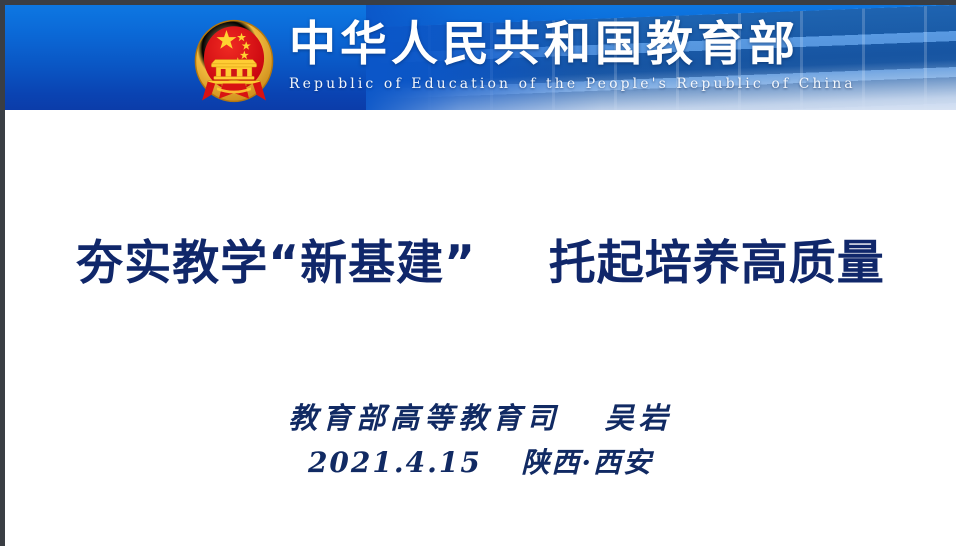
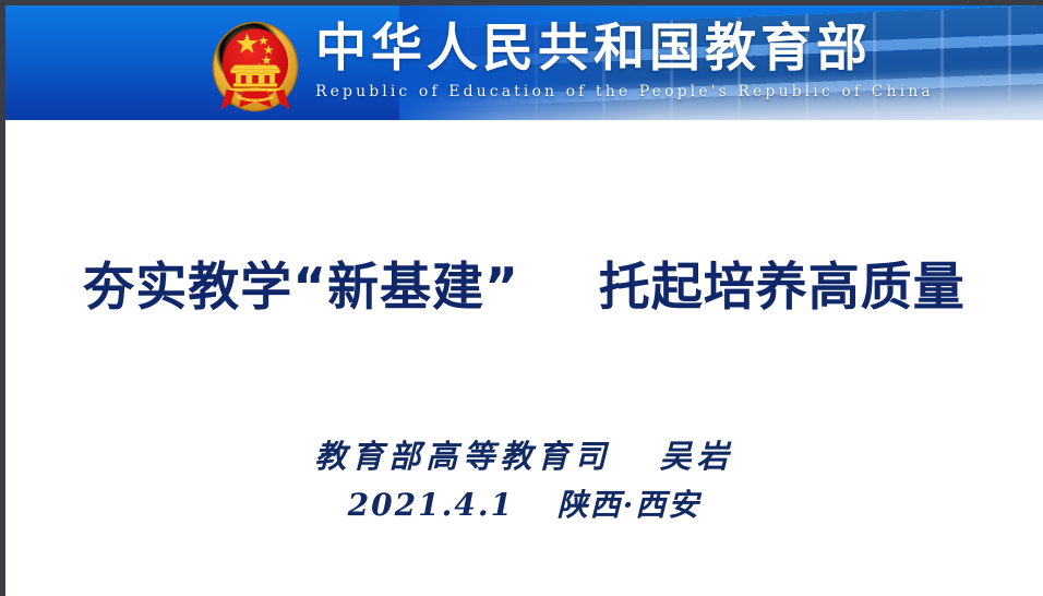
  中华人民共和国教育部
  Republic of Education of the People's Republic of China
  夯实教学“新基建” 托起培养高质量
  教育部高等教育司 吴岩
- 2021.4.15 陕西·西安
+ 2021.4.1 陕西·西安
